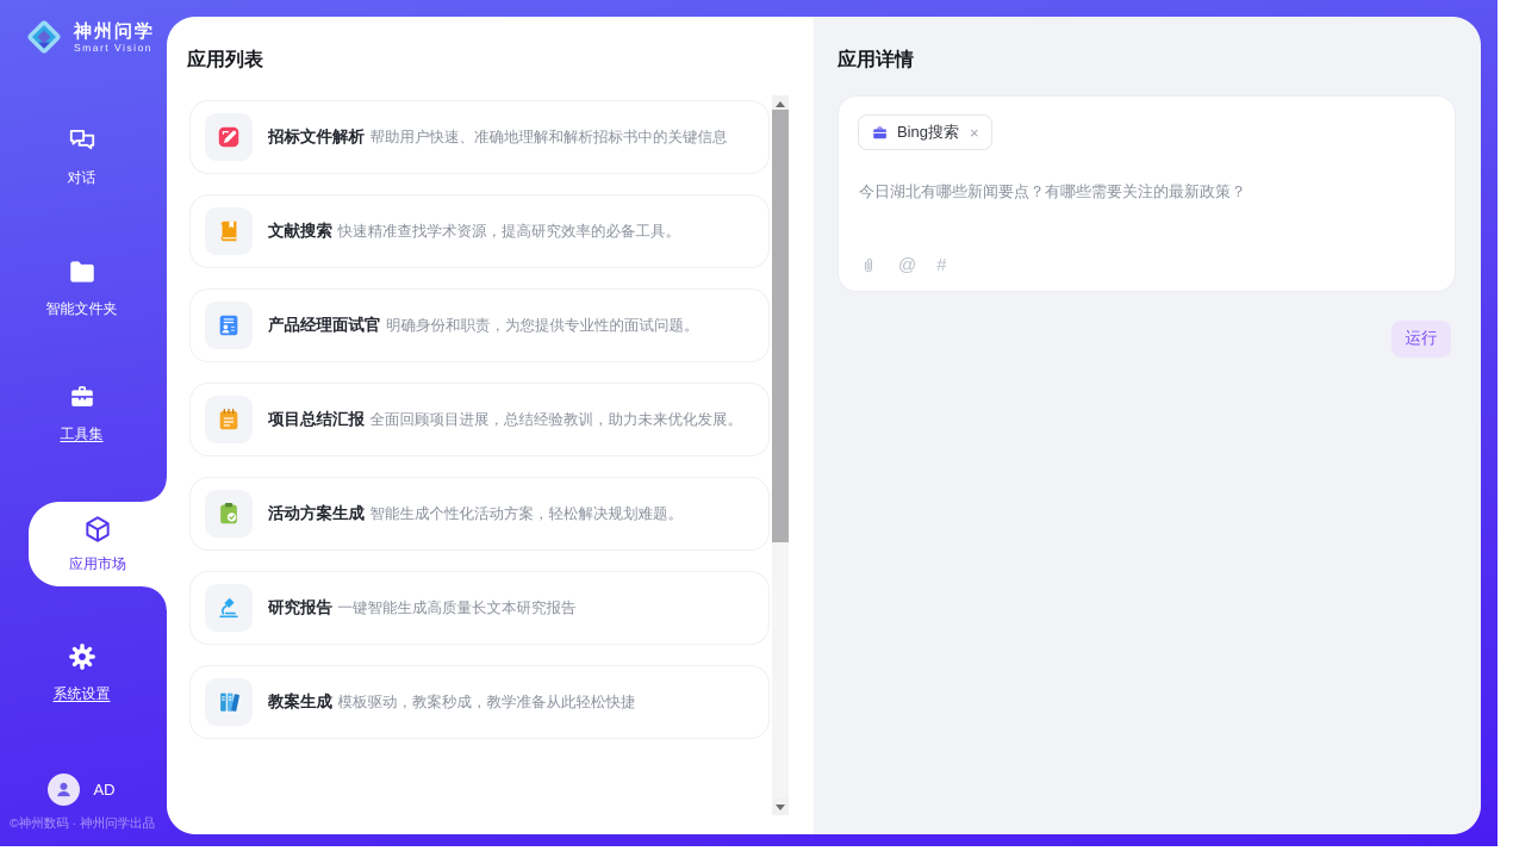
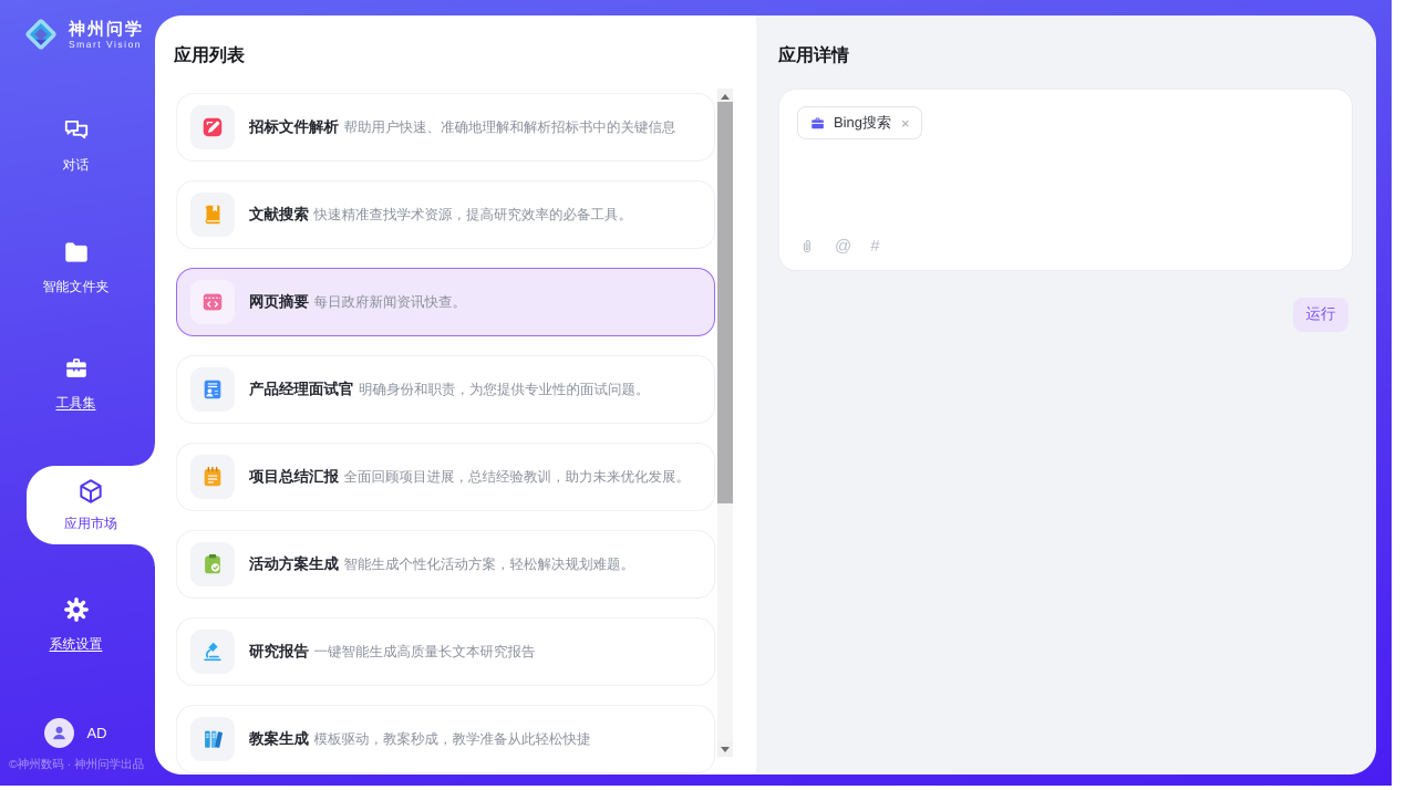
  神州问学
  Smart Vision
  对话
  智能文件夹
  工具集
  应用市场
  系统设置
  AD
  ©神州数码 · 神州问学出品
  应用列表
  招标文件解析 帮助用户快速、准确地理解和解析招标书中的关键信息
  文献搜索 快速精准查找学术资源，提高研究效率的必备工具。
+ 网页摘要 每日政府新闻资讯快查。
  产品经理面试官 明确身份和职责，为您提供专业性的面试问题。
  项目总结汇报 全面回顾项目进展，总结经验教训，助力未来优化发展。
  活动方案生成 智能生成个性化活动方案，轻松解决规划难题。
  研究报告 一键智能生成高质量长文本研究报告
  教案生成 模板驱动，教案秒成，教学准备从此轻松快捷
  应用详情
  Bing搜索
  ×
- 今日湖北有哪些新闻要点？有哪些需要关注的最新政策？
  @
  #
  运行
